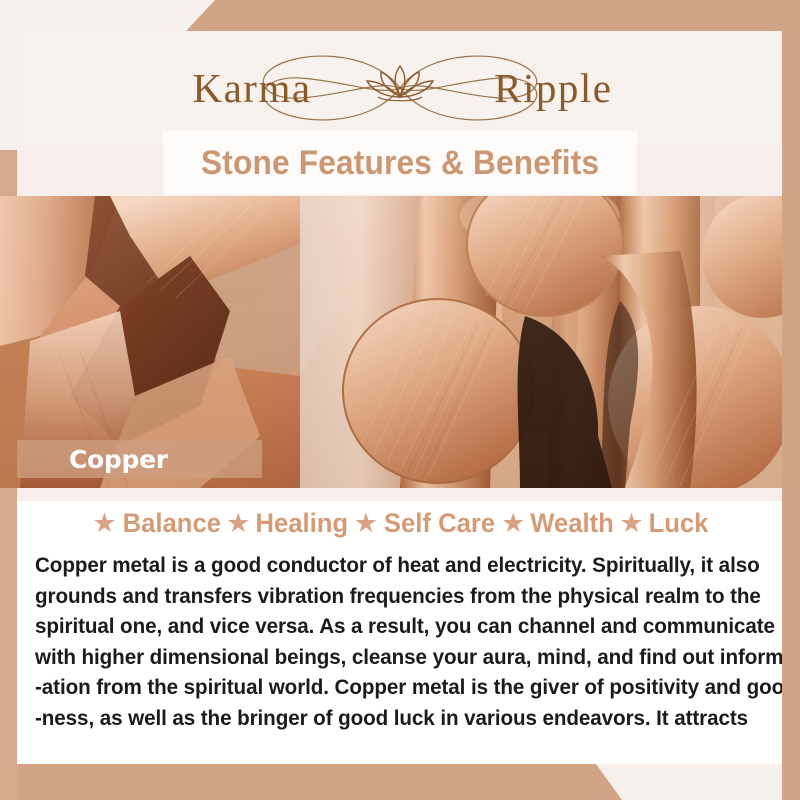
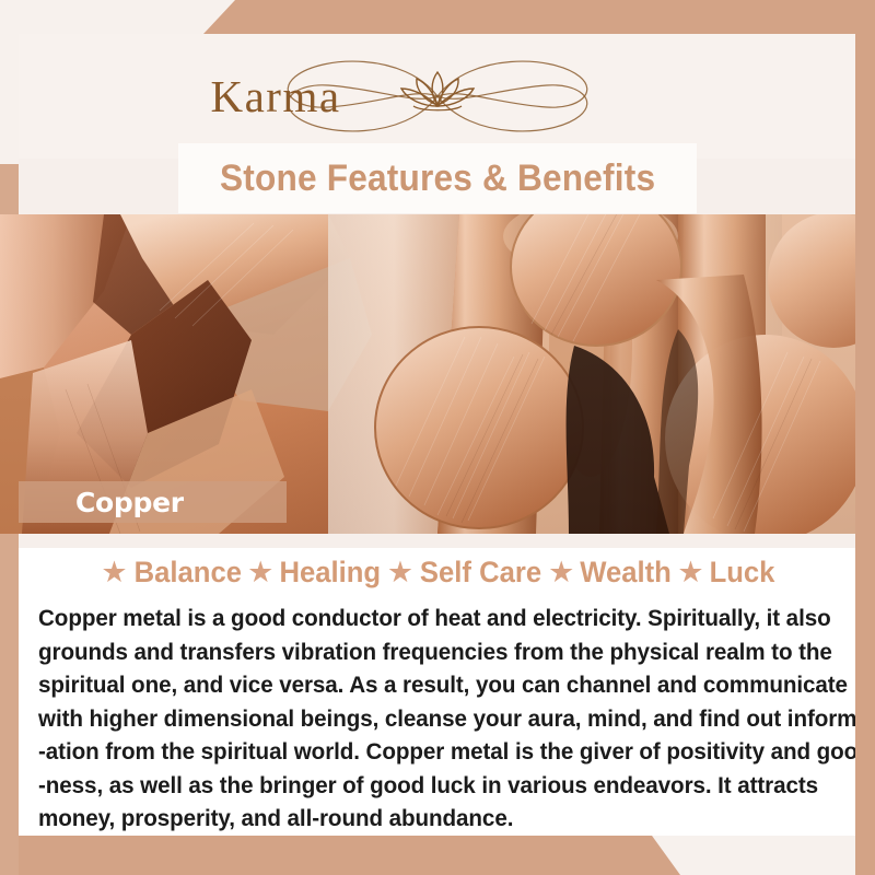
  Karma
- Ripple
  Stone Features & Benefits
  Copper
  ★
  Balance
  ★
  Healing
  ★
  Self Care
  ★
  Wealth
  ★
  Luck
  Copper metal is a good conductor of heat and electricity. Spiritually, it also
  grounds and transfers vibration frequencies from the physical realm to the
  spiritual one, and vice versa. As a result, you can channel and communicate
  with higher dimensional beings, cleanse your aura, mind, and find out inform
  -ation from the spiritual world. Copper metal is the giver of positivity and goo
  -ness, as well as the bringer of good luck in various endeavors. It attracts
+ money, prosperity, and all-round abundance.
